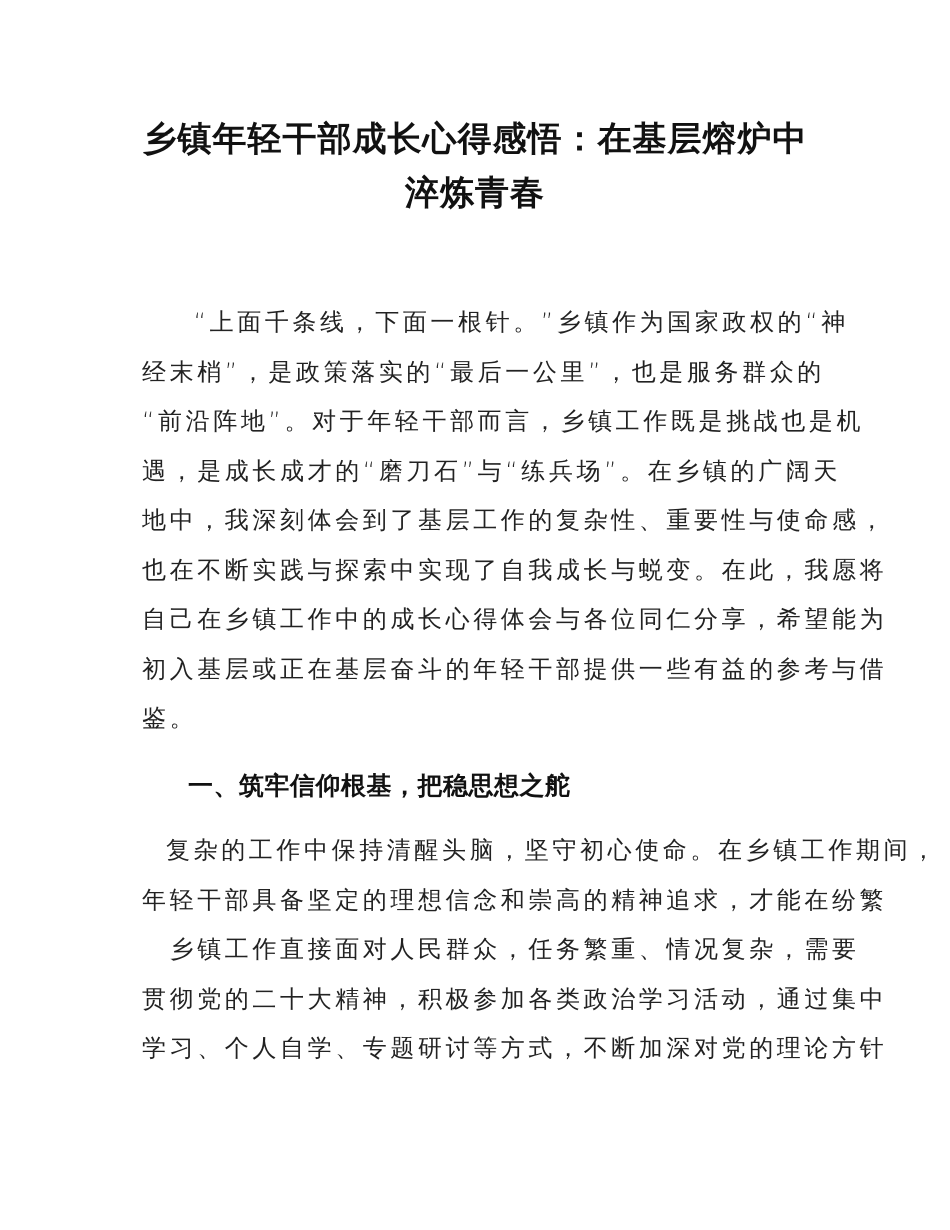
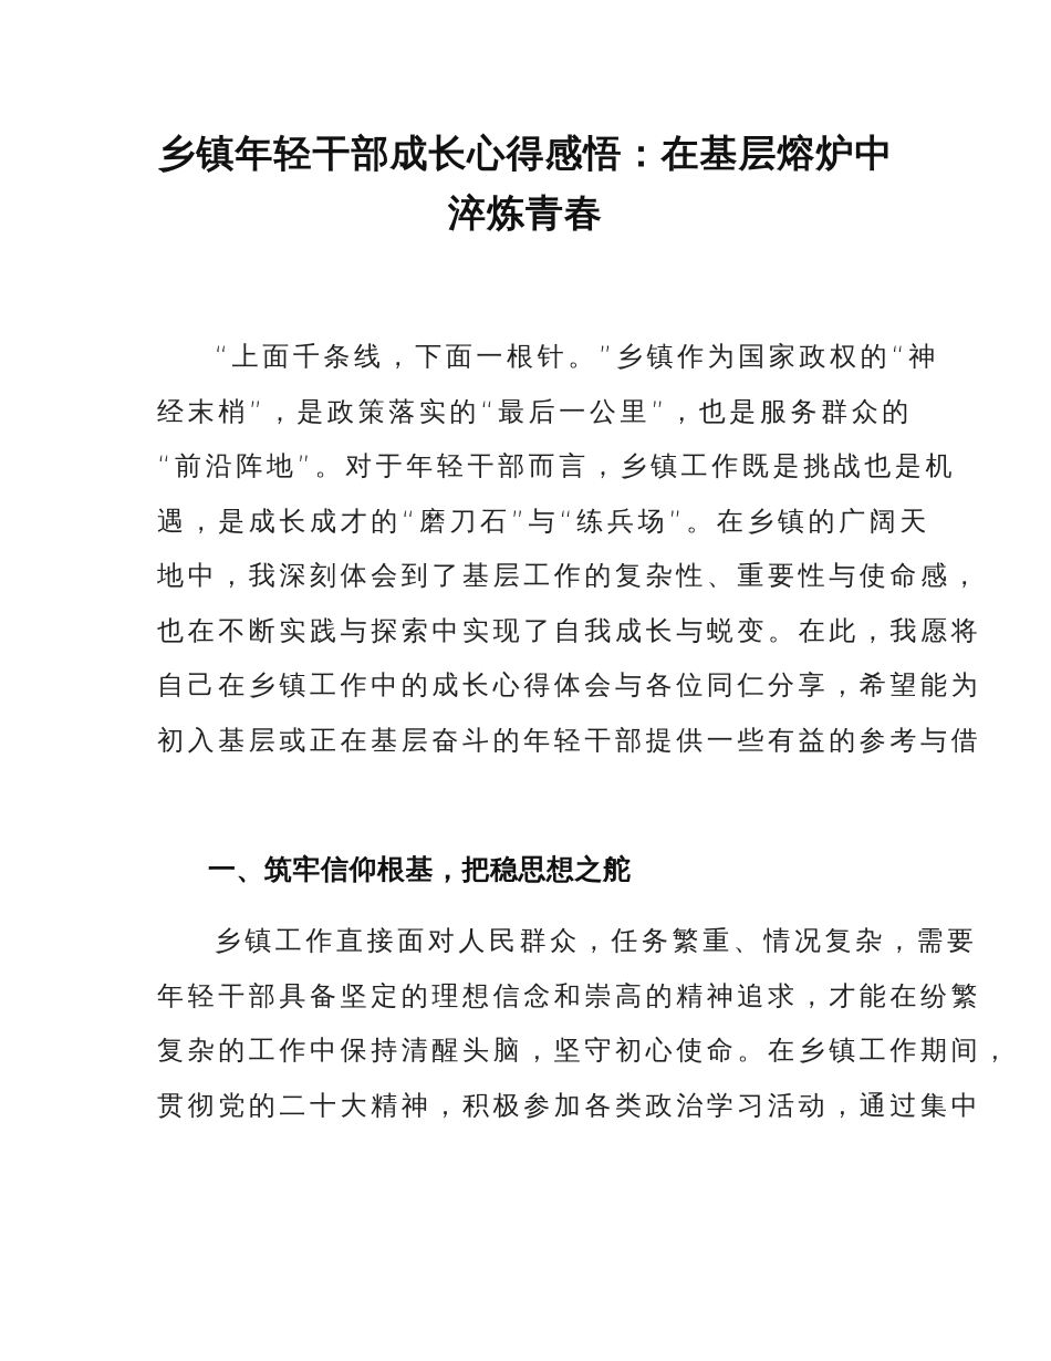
  乡镇年轻干部成长心得感悟：在基层熔炉中
  淬炼青春
  “上面千条线，下面一根针。”乡镇作为国家政权的“神
  经末梢”，是政策落实的“最后一公里”，也是服务群众的
  “前沿阵地”。对于年轻干部而言，乡镇工作既是挑战也是机
  遇，是成长成才的“磨刀石”与“练兵场”。在乡镇的广阔天
  地中，我深刻体会到了基层工作的复杂性、重要性与使命感，
  也在不断实践与探索中实现了自我成长与蜕变。在此，我愿将
  自己在乡镇工作中的成长心得体会与各位同仁分享，希望能为
  初入基层或正在基层奋斗的年轻干部提供一些有益的参考与借
- 鉴。
  一、筑牢信仰根基，把稳思想之舵
- 复杂的工作中保持清醒头脑，坚守初心使命。在乡镇工作期间，
+ 乡镇工作直接面对人民群众，任务繁重、情况复杂，需要
  年轻干部具备坚定的理想信念和崇高的精神追求，才能在纷繁
- 乡镇工作直接面对人民群众，任务繁重、情况复杂，需要
+ 复杂的工作中保持清醒头脑，坚守初心使命。在乡镇工作期间，
  贯彻党的二十大精神，积极参加各类政治学习活动，通过集中
- 学习、个人自学、专题研讨等方式，不断加深对党的理论方针
